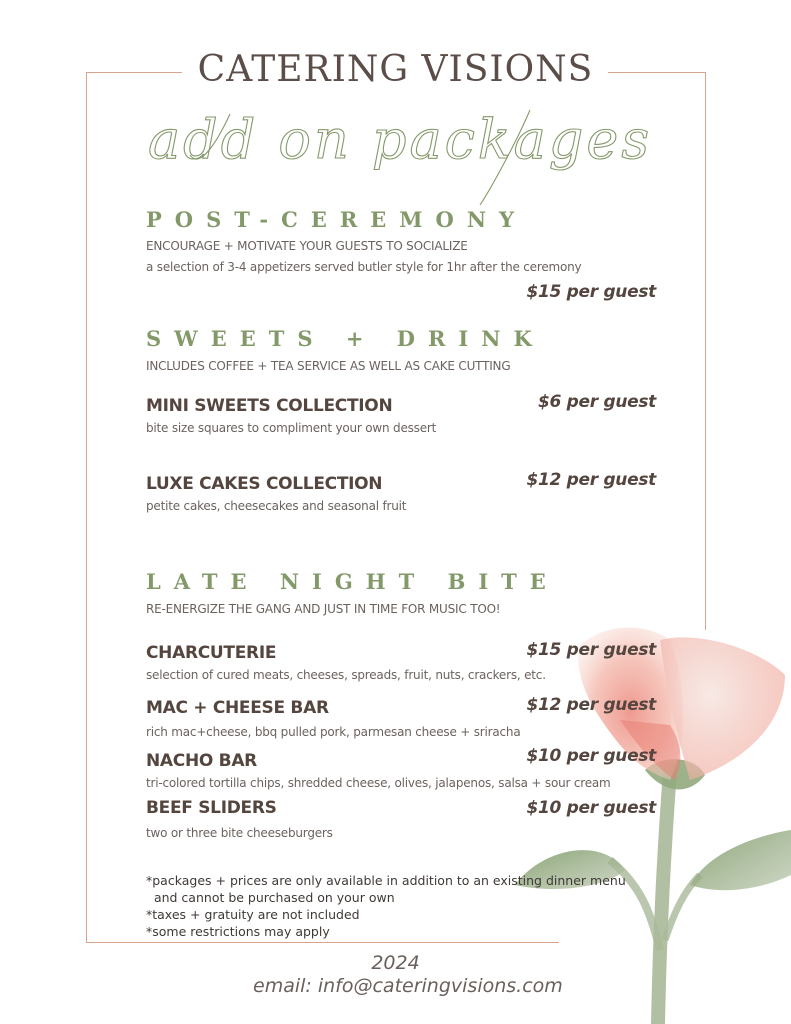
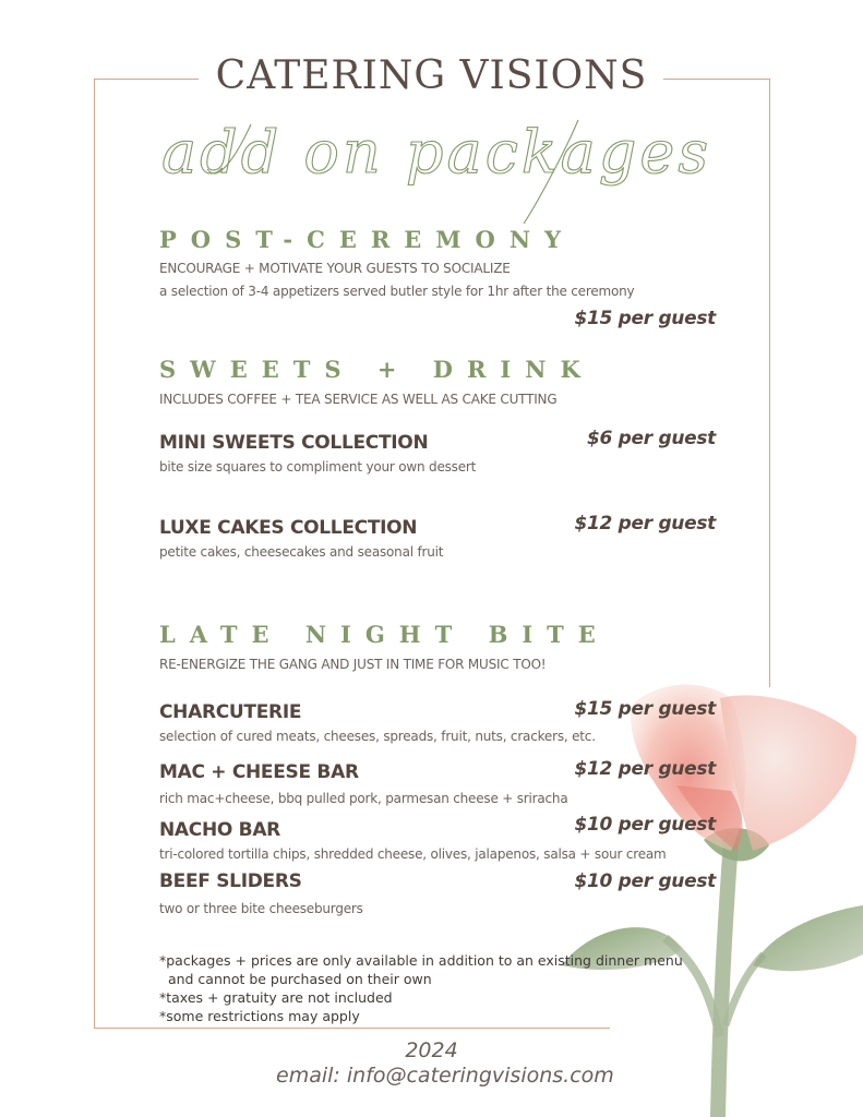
  CATERING VISIONS
  add on packages
  POST-CEREMONY
  ENCOURAGE + MOTIVATE YOUR GUESTS TO SOCIALIZE
  a selection of 3-4 appetizers served butler style for 1hr after the ceremony
  $15 per guest
  SWEETS + DRINK
  INCLUDES COFFEE + TEA SERVICE AS WELL AS CAKE CUTTING
  MINI SWEETS COLLECTION
  $6 per guest
  bite size squares to compliment your own dessert
  LUXE CAKES COLLECTION
  $12 per guest
  petite cakes, cheesecakes and seasonal fruit
  LATE NIGHT BITE
  RE-ENERGIZE THE GANG AND JUST IN TIME FOR MUSIC TOO!
  CHARCUTERIE
  $15 per guest
  selection of cured meats, cheeses, spreads, fruit, nuts, crackers, etc.
  MAC + CHEESE BAR
  $12 per guest
  rich mac+cheese, bbq pulled pork, parmesan cheese + sriracha
  NACHO BAR
  $10 per guest
  tri-colored tortilla chips, shredded cheese, olives, jalapenos, salsa + sour cream
  BEEF SLIDERS
  $10 per guest
  two or three bite cheeseburgers
  *packages + prices are only available in addition to an existing dinner menu
- and cannot be purchased on your own
+ and cannot be purchased on their own
  *taxes + gratuity are not included
  *some restrictions may apply
  2024
  email: info@cateringvisions.com
